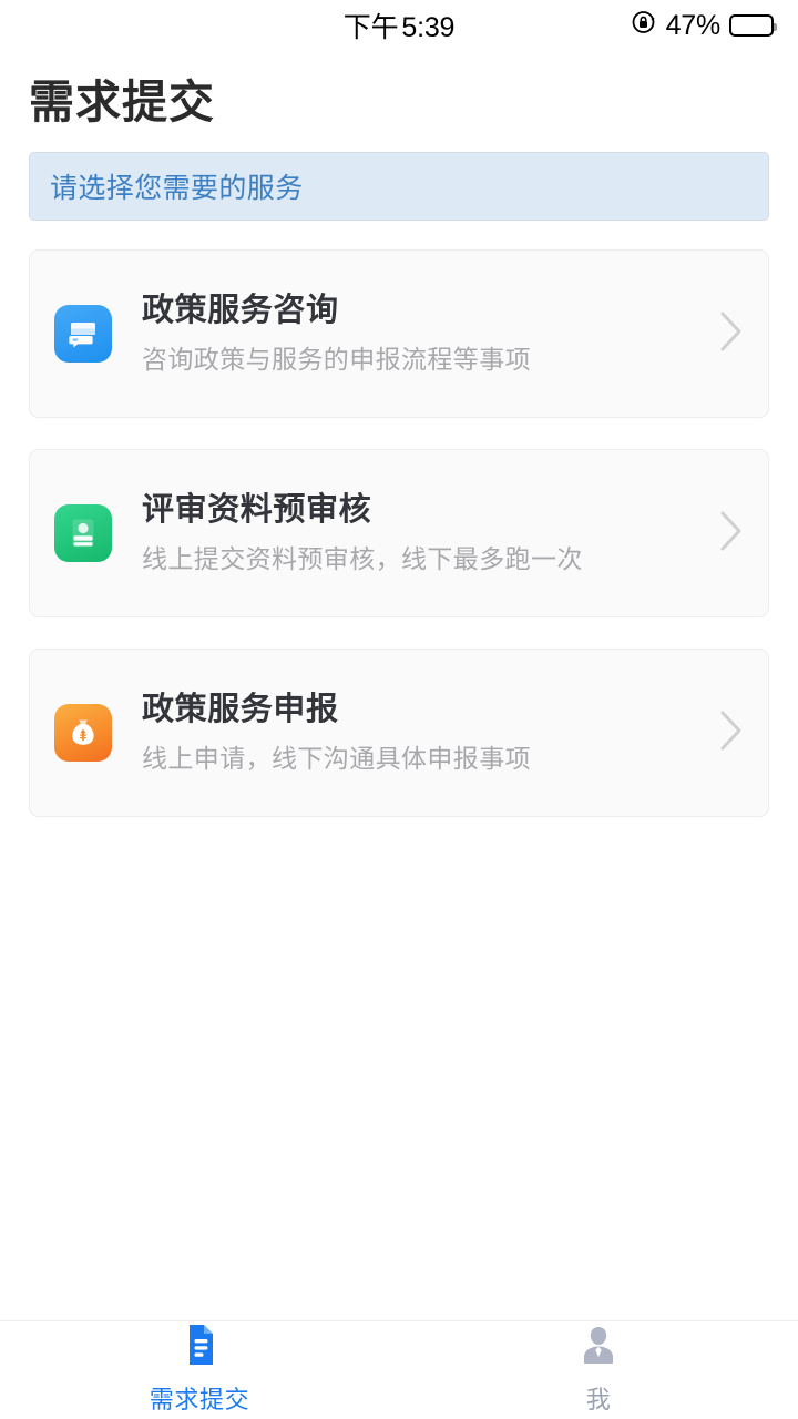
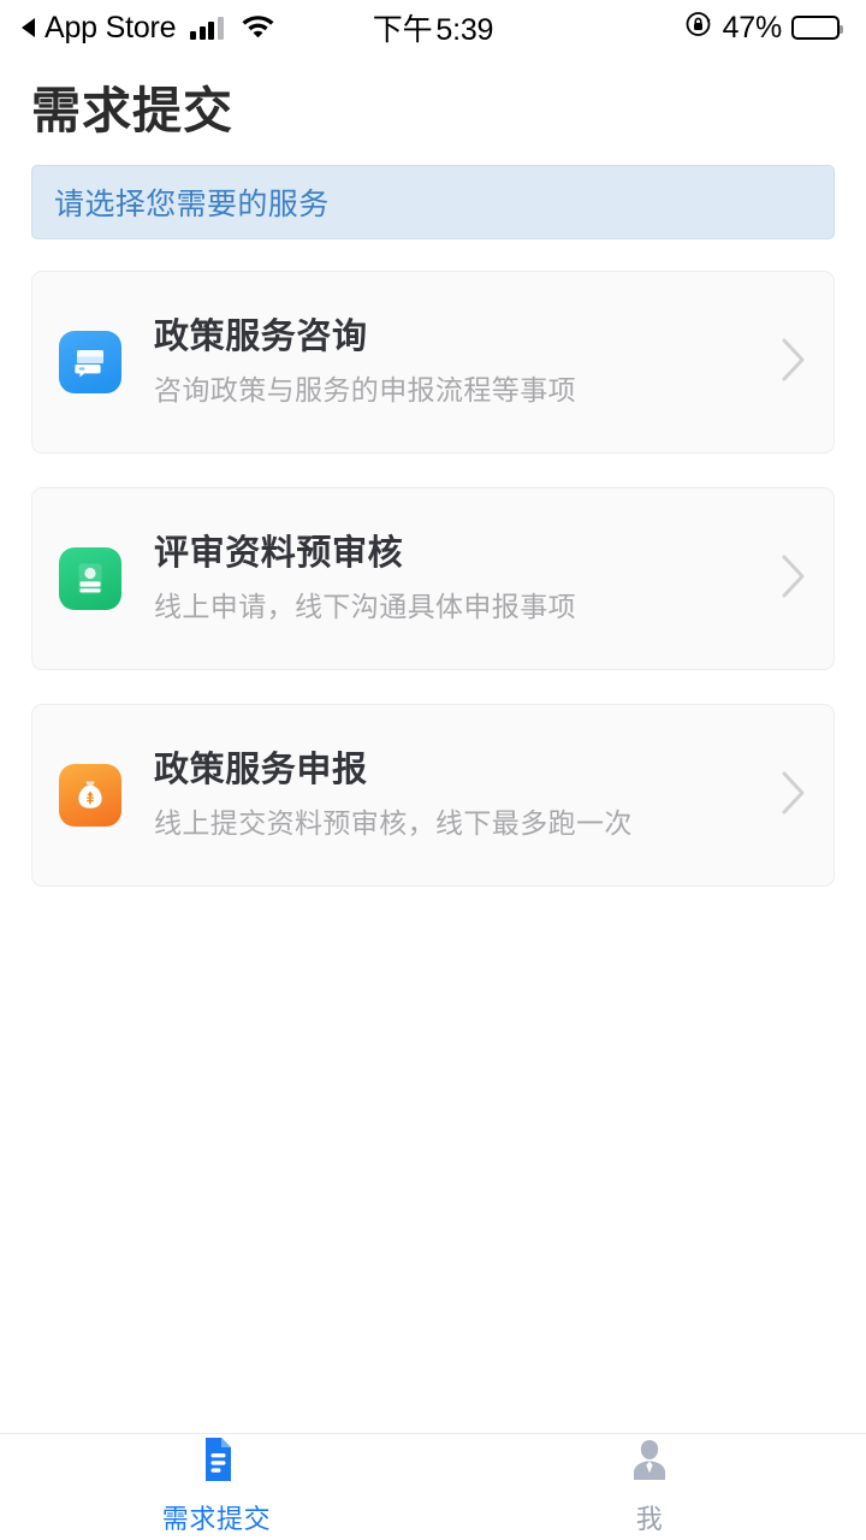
+ App Store
  下午5:39
  47%
  需求提交
  请选择您需要的服务
  政策服务咨询
  咨询政策与服务的申报流程等事项
  评审资料预审核
- 线上提交资料预审核，线下最多跑一次
+ 线上申请，线下沟通具体申报事项
  政策服务申报
- 线上申请，线下沟通具体申报事项
+ 线上提交资料预审核，线下最多跑一次
  需求提交
  我
